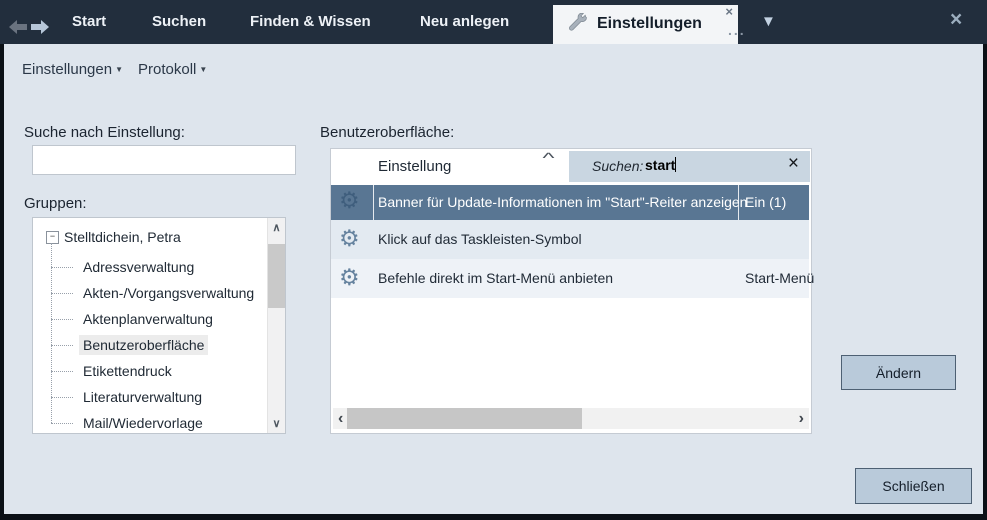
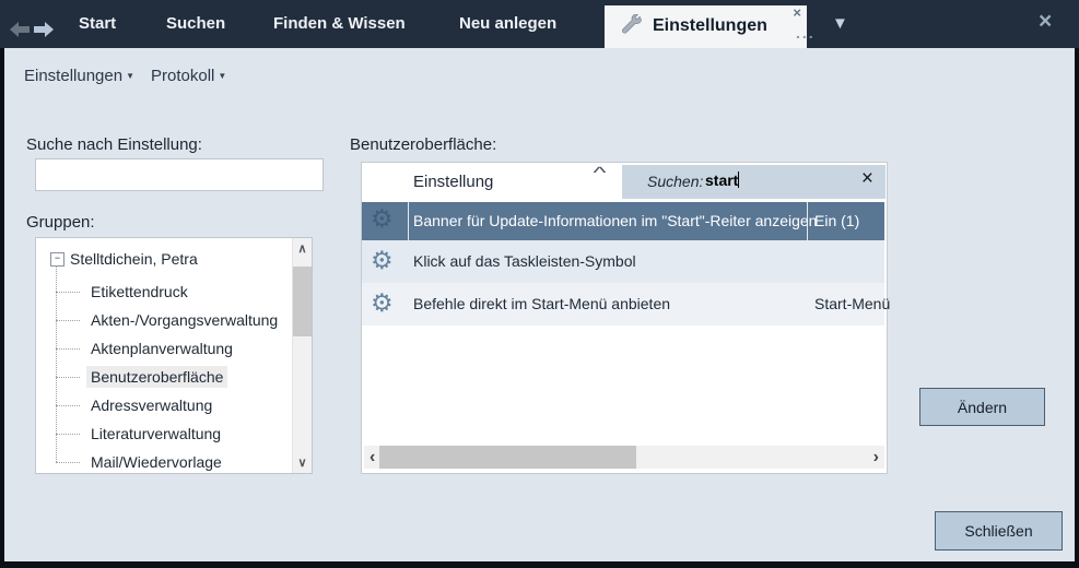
  Start
  Suchen
  Finden & Wissen
  Neu anlegen
  Einstellungen
  ×
  ...
  ▼
  ×
  Einstellungen ▼
  Protokoll ▼
  Suche nach Einstellung:
  Gruppen:
  −
  Stelltdichein, Petra
- Adressverwaltung
+ Etikettendruck
  Akten-/Vorgangsverwaltung
  Aktenplanverwaltung
  Benutzeroberfläche
- Etikettendruck
+ Adressverwaltung
  Literaturverwaltung
  Mail/Wiedervorlage
  ∧
  ∨
  Benutzeroberfläche:
  Einstellung
  ^
  ⚙
  Banner für Update-Informationen im "Start"-Reiter anzeigen
  Ein (1)
  ⚙
  Klick auf das Taskleisten-Symbol
  ⚙
  Befehle direkt im Start-Menü anbieten
  Start-Menü
  Suchen:
  start
  ×
  ‹
  ›
  Ändern
  Schließen
